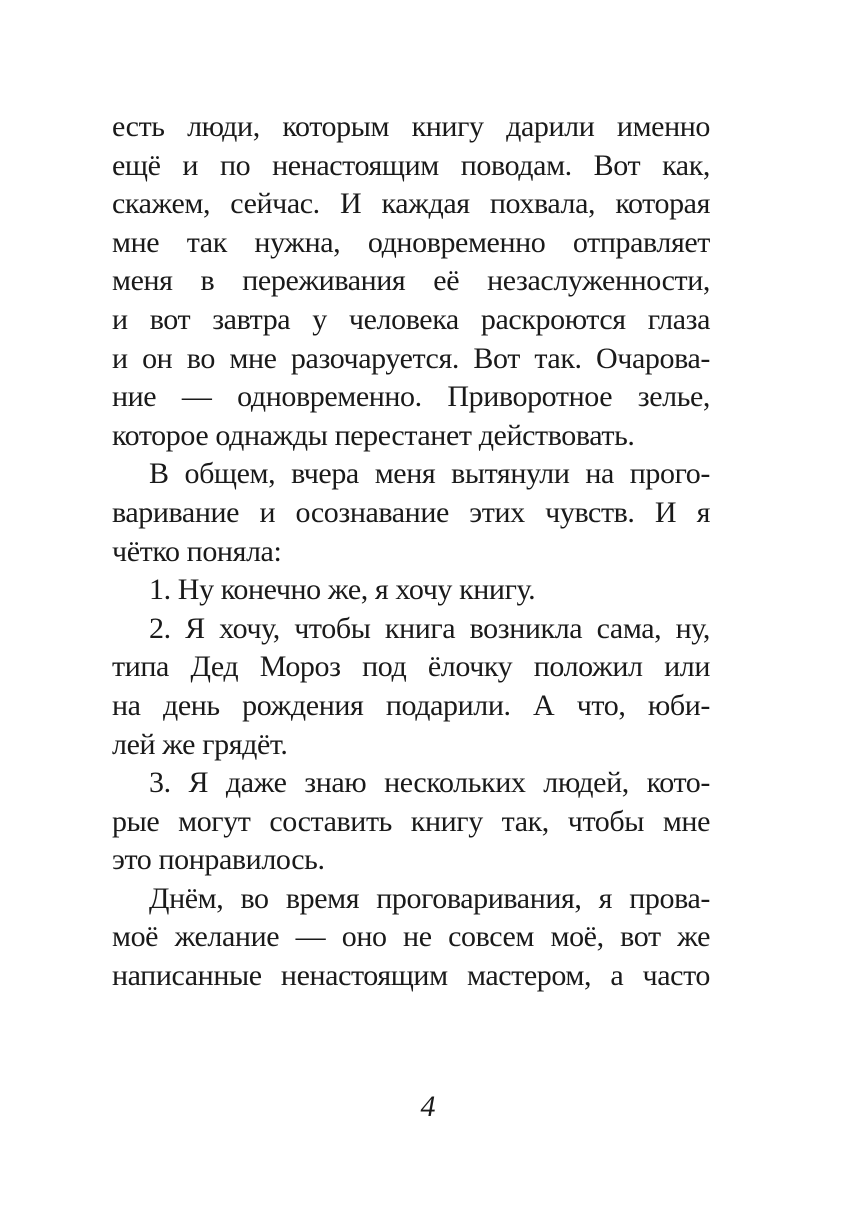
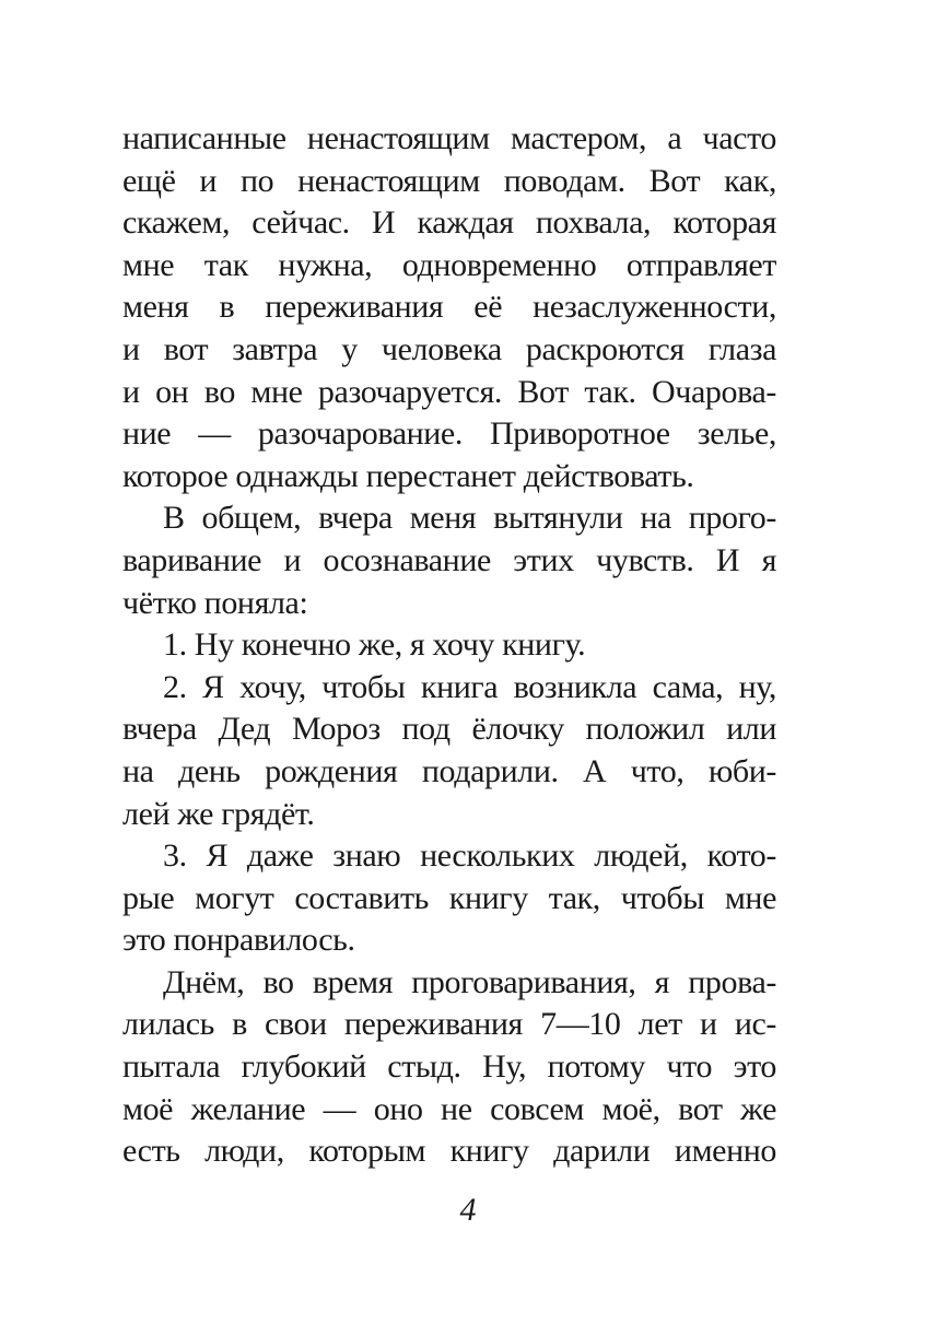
- есть люди, которым книгу дарили именно
+ написанные ненастоящим мастером, а часто
  ещё и по ненастоящим поводам. Вот как,
  скажем, сейчас. И каждая похвала, которая
  мне так нужна, одновременно отправляет
  меня в переживания её незаслуженности,
  и вот завтра у человека раскроются глаза
  и он во мне разочаруется. Вот так. Очарова-
- ние — одновременно. Приворотное зелье,
+ ние — разочарование. Приворотное зелье,
  которое однажды перестанет действовать.
  В общем, вчера меня вытянули на прого-
  варивание и осознавание этих чувств. И я
  чётко поняла:
  1. Ну конечно же, я хочу книгу.
  2. Я хочу, чтобы книга возникла сама, ну,
- типа Дед Мороз под ёлочку положил или
+ вчера Дед Мороз под ёлочку положил или
  на день рождения подарили. А что, юби-
  лей же грядёт.
  3. Я даже знаю нескольких людей, кото-
  рые могут составить книгу так, чтобы мне
  это понравилось.
  Днём, во время проговаривания, я прова-
+ лилась в свои переживания 7—10 лет и ис-
+ пытала глубокий стыд. Ну, потому что это
  моё желание — оно не совсем моё, вот же
- написанные ненастоящим мастером, а часто
+ есть люди, которым книгу дарили именно
  4
